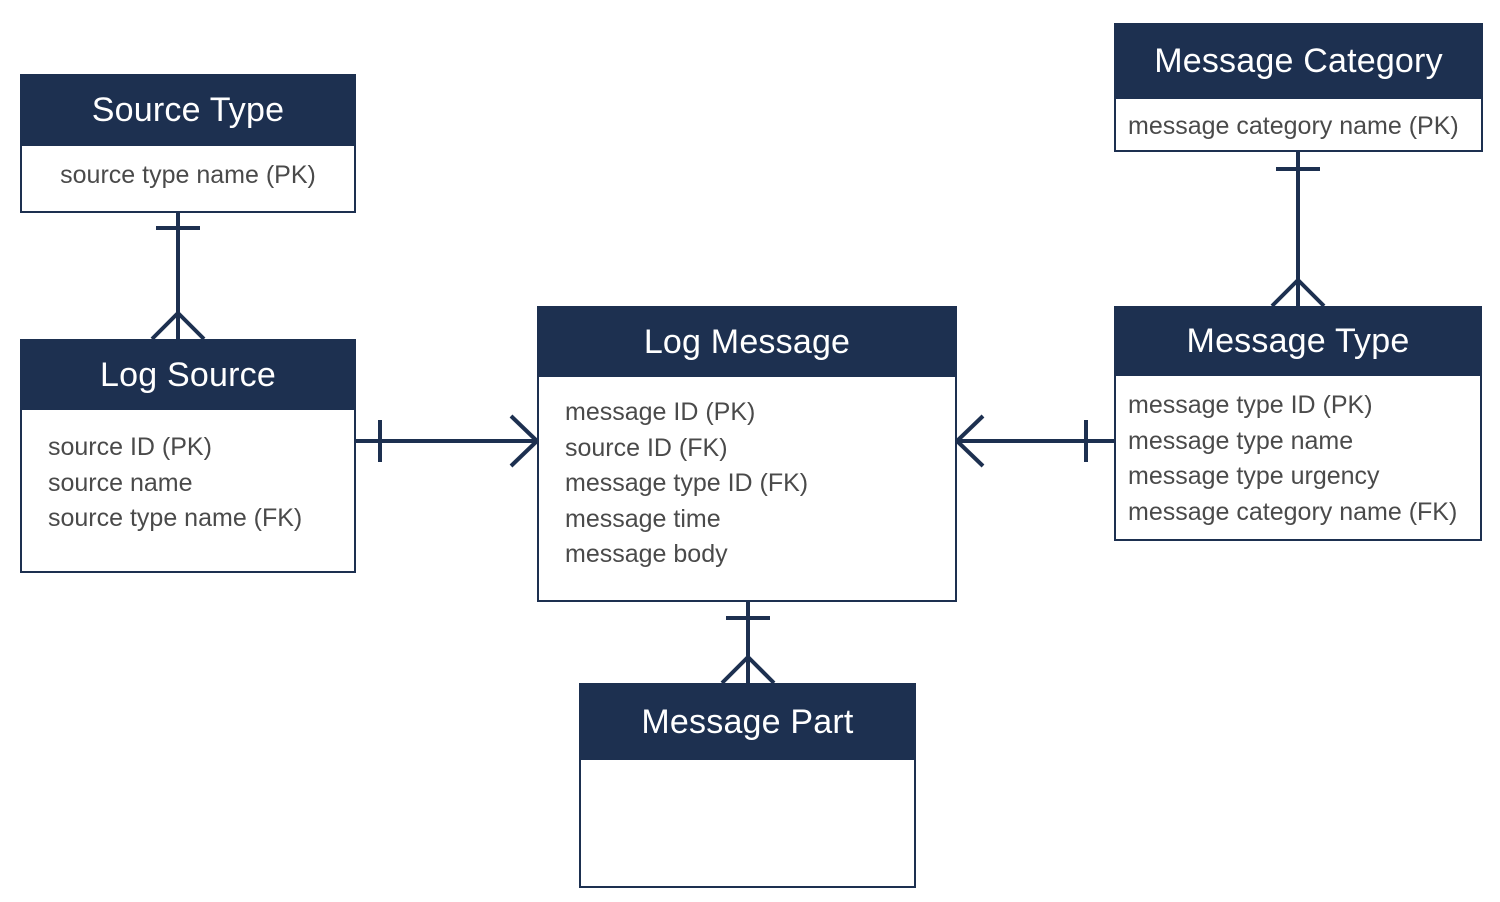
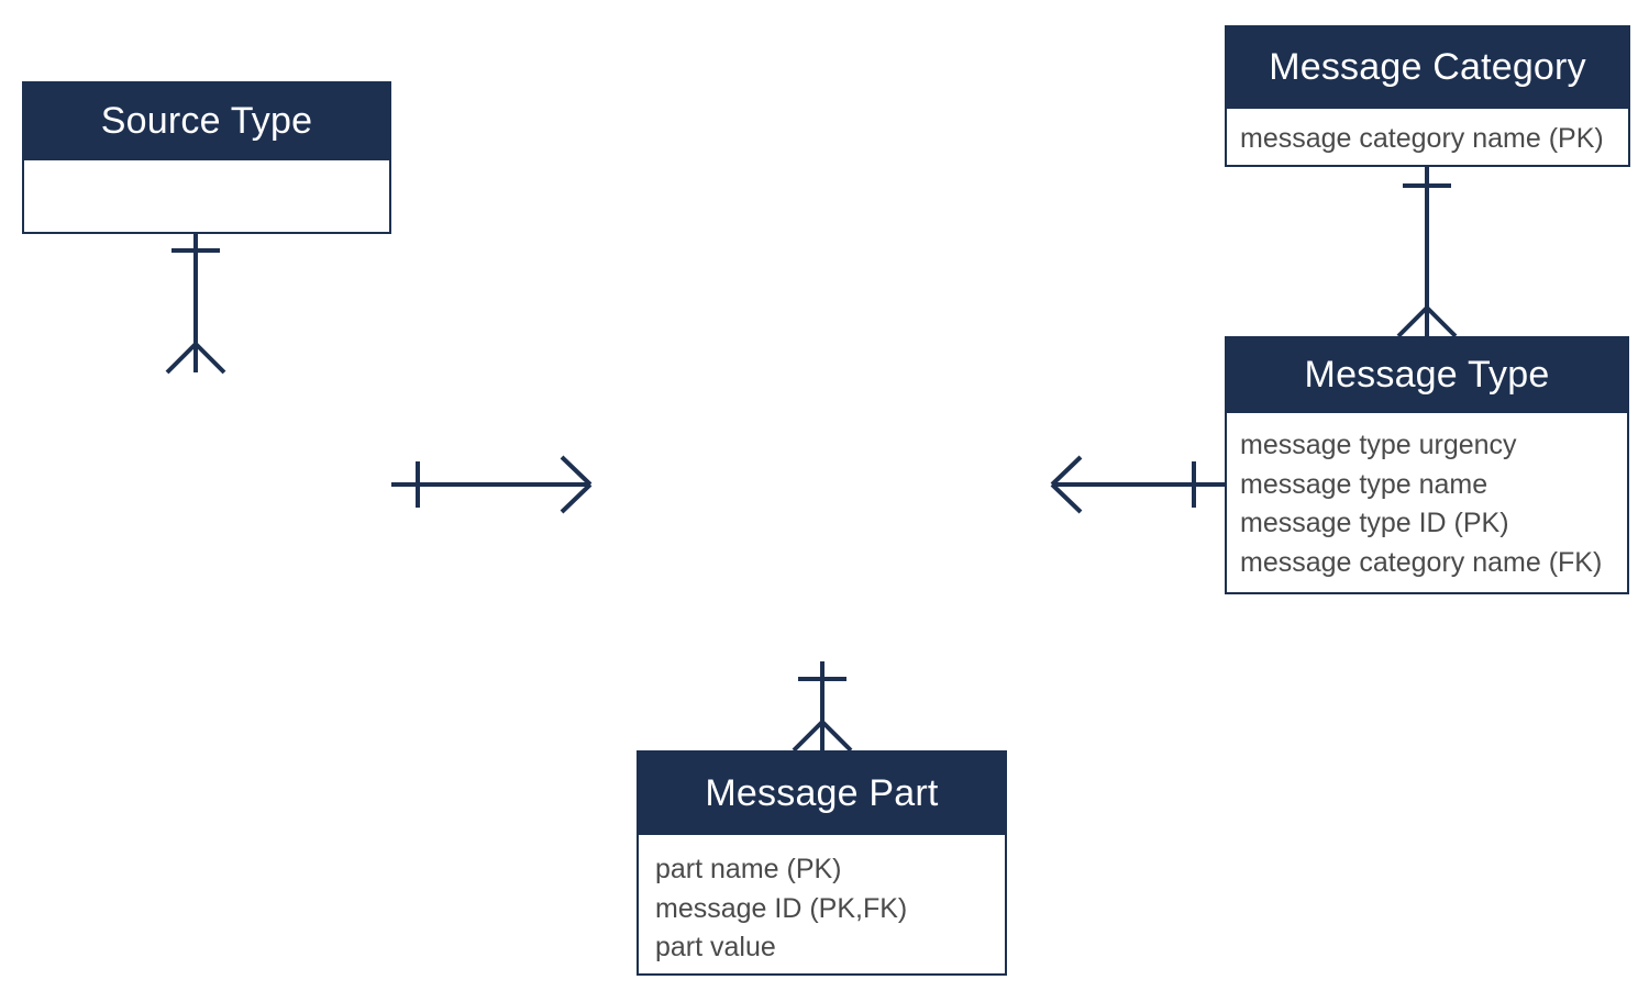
  Source Type
- source type name (PK)
- Log Source
- source ID (PK)
- source name
- source type name (FK)
- Log Message
- message ID (PK)
- source ID (FK)
- message type ID (FK)
- message time
- message body
  Message Category
  message category name (PK)
  Message Type
- message type ID (PK)
+ message type urgency
  message type name
- message type urgency
+ message type ID (PK)
  message category name (FK)
  Message Part
+ part name (PK)
+ message ID (PK,FK)
+ part value
